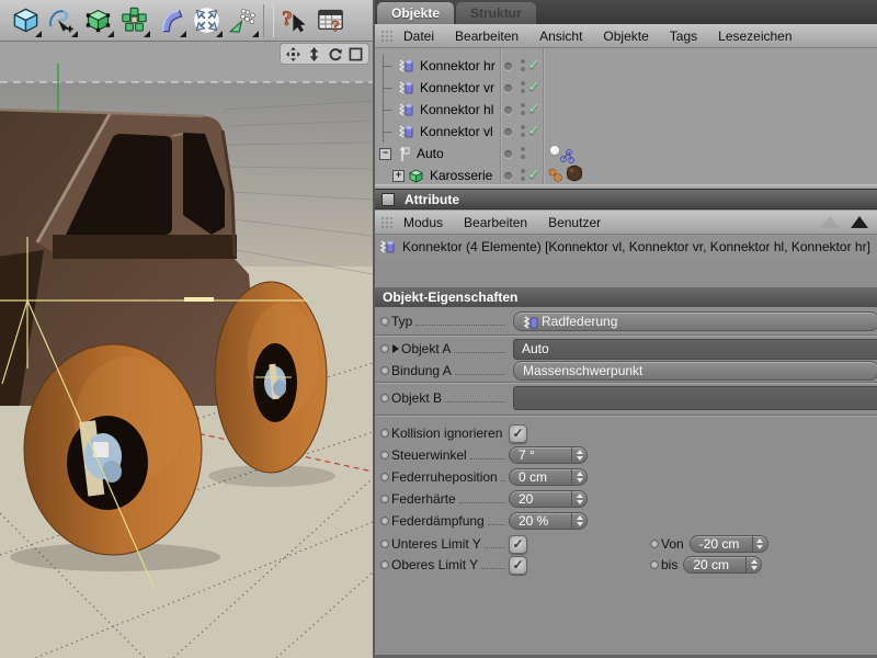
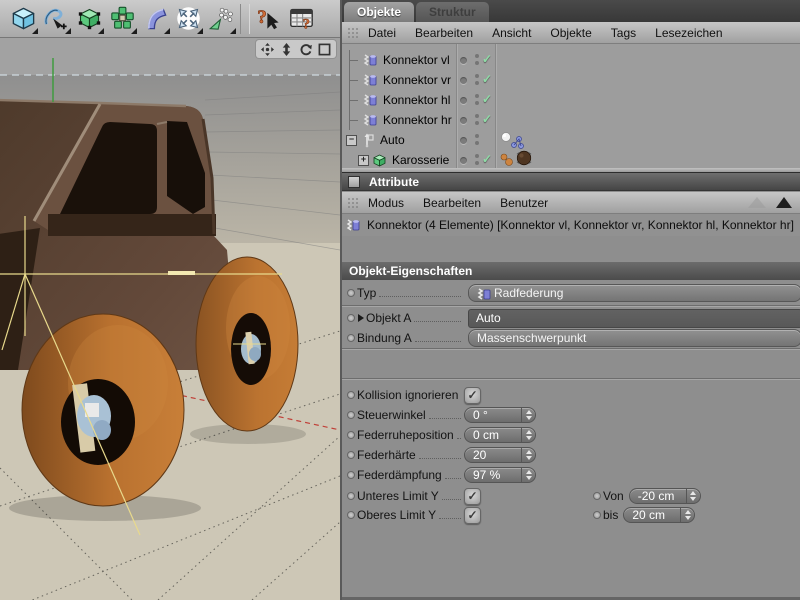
  ?
  ?
  Objekte
  Struktur
  Datei
  Bearbeiten
  Ansicht
  Objekte
  Tags
  Lesezeichen
- Konnektor hr
+ Konnektor vl
  ✓
  Konnektor vr
  ✓
  Konnektor hl
  ✓
- Konnektor vl
+ Konnektor hr
  ✓
  −
  Auto
  +
  Karosserie
  ✓
  Attribute
  Modus
  Bearbeiten
  Benutzer
  Konnektor (4 Elemente) [Konnektor vl, Konnektor vr, Konnektor hl, Konnektor hr]
  Objekt-Eigenschaften
  Typ
  Radfederung
  Objekt A
  Auto
  Bindung A
  Massenschwerpunkt
- Objekt B
  Kollision ignorieren
  Steuerwinkel
- 7 °
+ 0 °
  Federruheposition
  0 cm
  Federhärte
  20
  Federdämpfung
- 20 %
+ 97 %
  Unteres Limit Y
  Von
  -20 cm
  Oberes Limit Y
  bis
  20 cm
